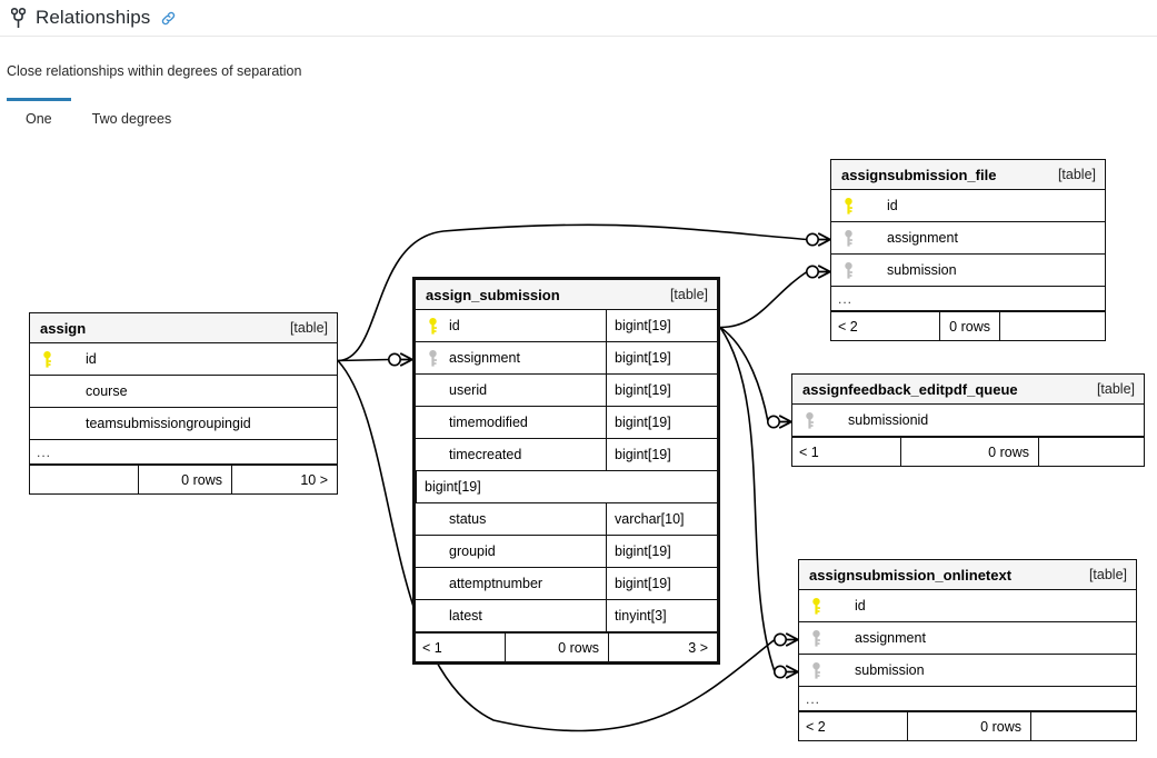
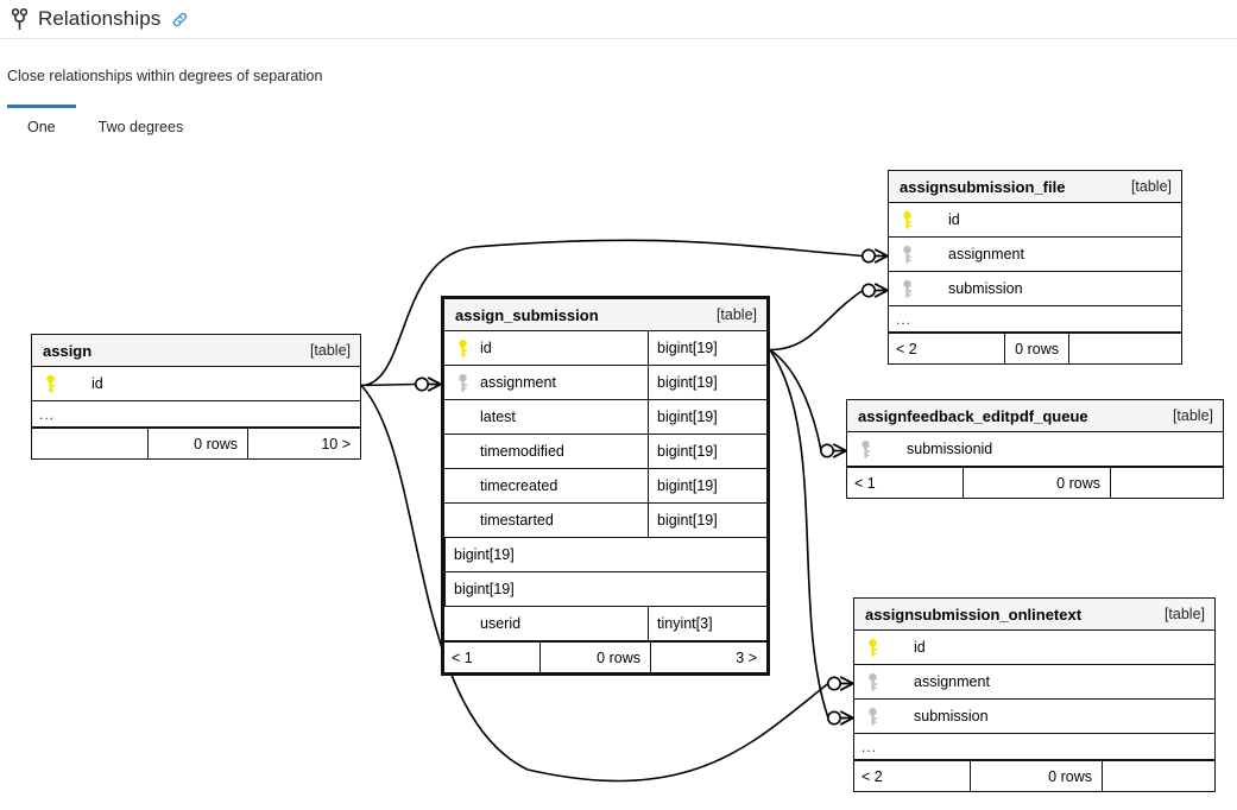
  Relationships
  Close relationships within degrees of separation
  One
  Two degrees
  assign
  [table]
  id
- course
- teamsubmissiongroupingid
  ...
  0 rows
  10 >
  assign_submission
  [table]
  id
  bigint[19]
  assignment
  bigint[19]
- userid
+ latest
  bigint[19]
  timemodified
  bigint[19]
  timecreated
  bigint[19]
+ timestarted
  bigint[19]
- status
- varchar[10]
- groupid
  bigint[19]
- attemptnumber
  bigint[19]
- latest
+ userid
  tinyint[3]
  < 1
  0 rows
  3 >
  assignsubmission_file
  [table]
  id
  assignment
  submission
  ...
  < 2
  0 rows
  assignfeedback_editpdf_queue
  [table]
  submissionid
  < 1
  0 rows
  assignsubmission_onlinetext
  [table]
  id
  assignment
  submission
  ...
  < 2
  0 rows
